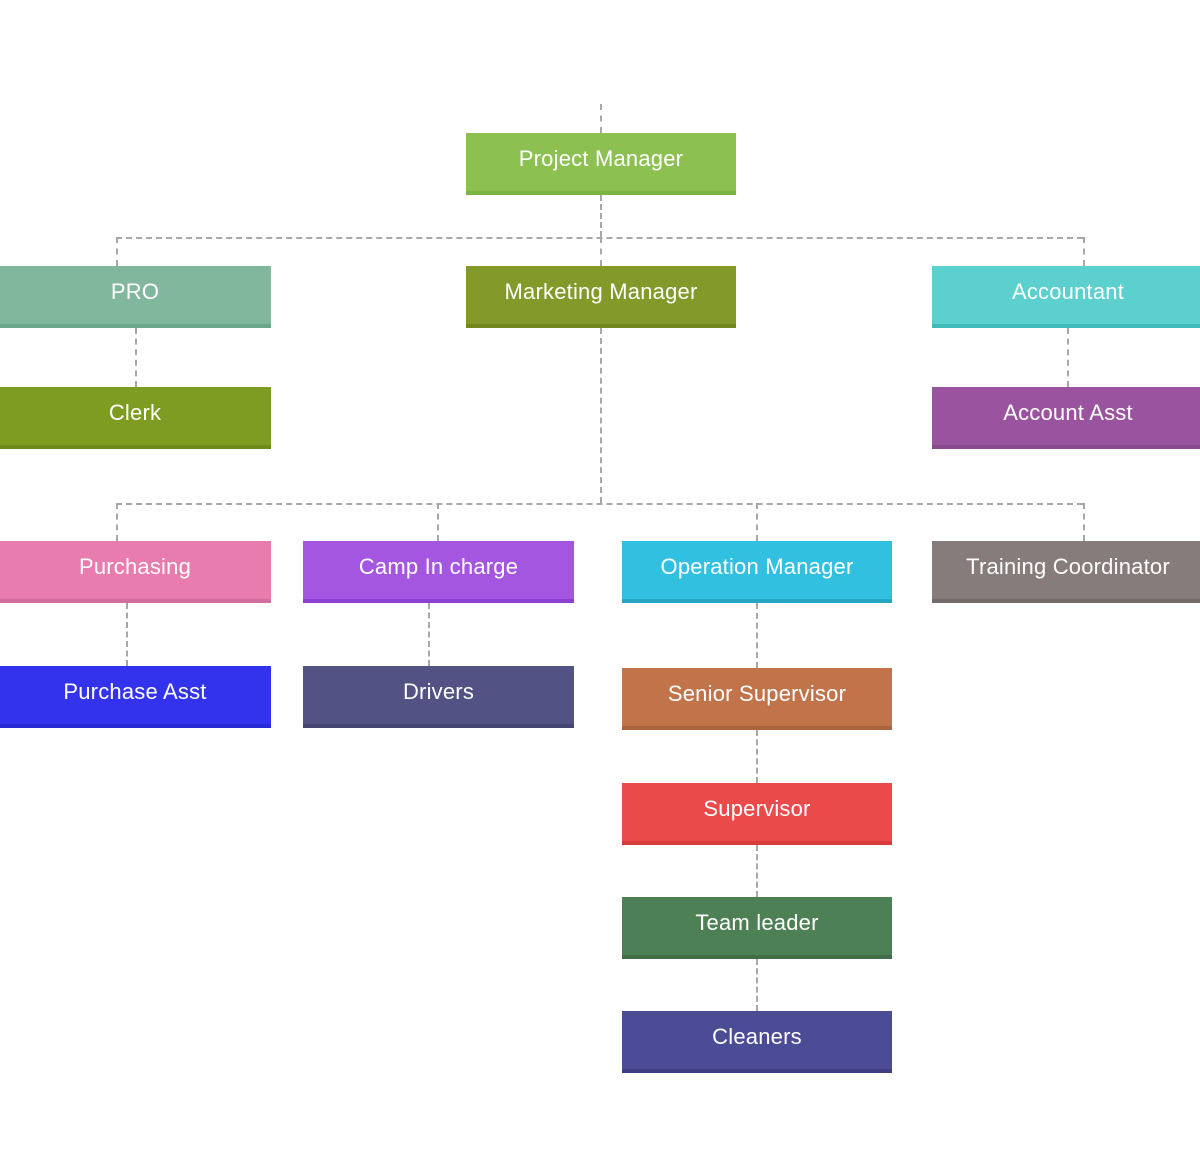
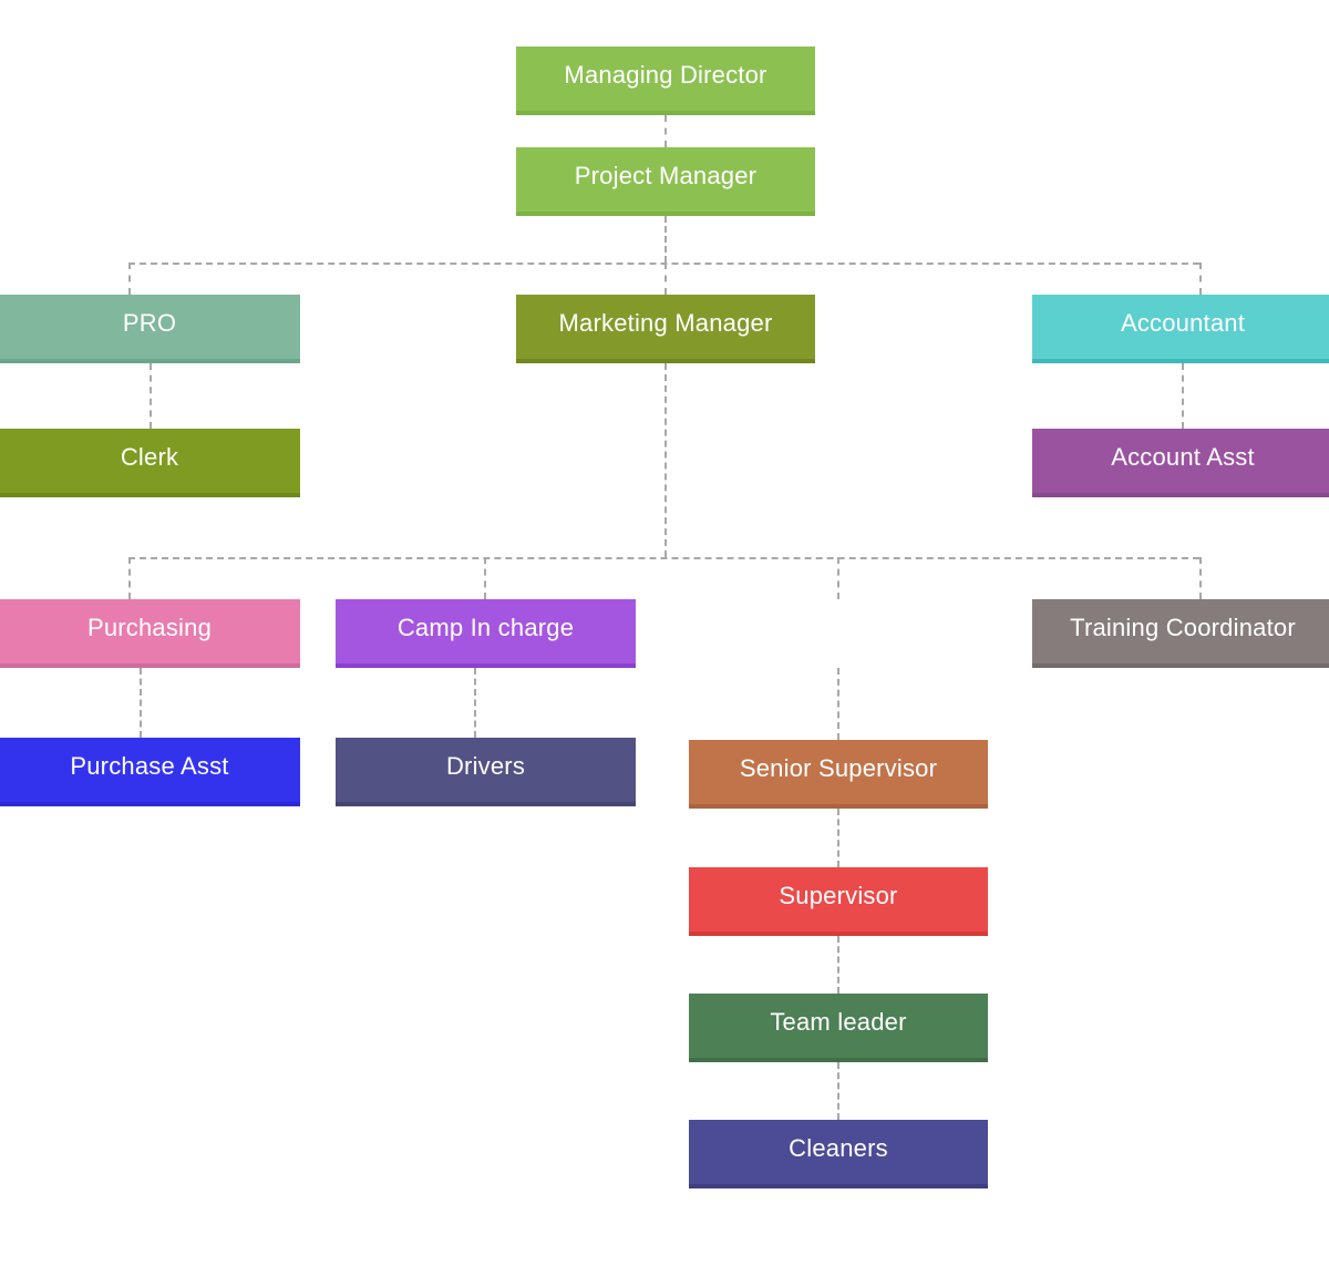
+ Managing Director
  Project Manager
  PRO
  Marketing Manager
  Accountant
  Clerk
  Account Asst
  Purchasing
  Camp In charge
- Operation Manager
  Training Coordinator
  Purchase Asst
  Drivers
  Senior Supervisor
  Supervisor
  Team leader
  Cleaners
